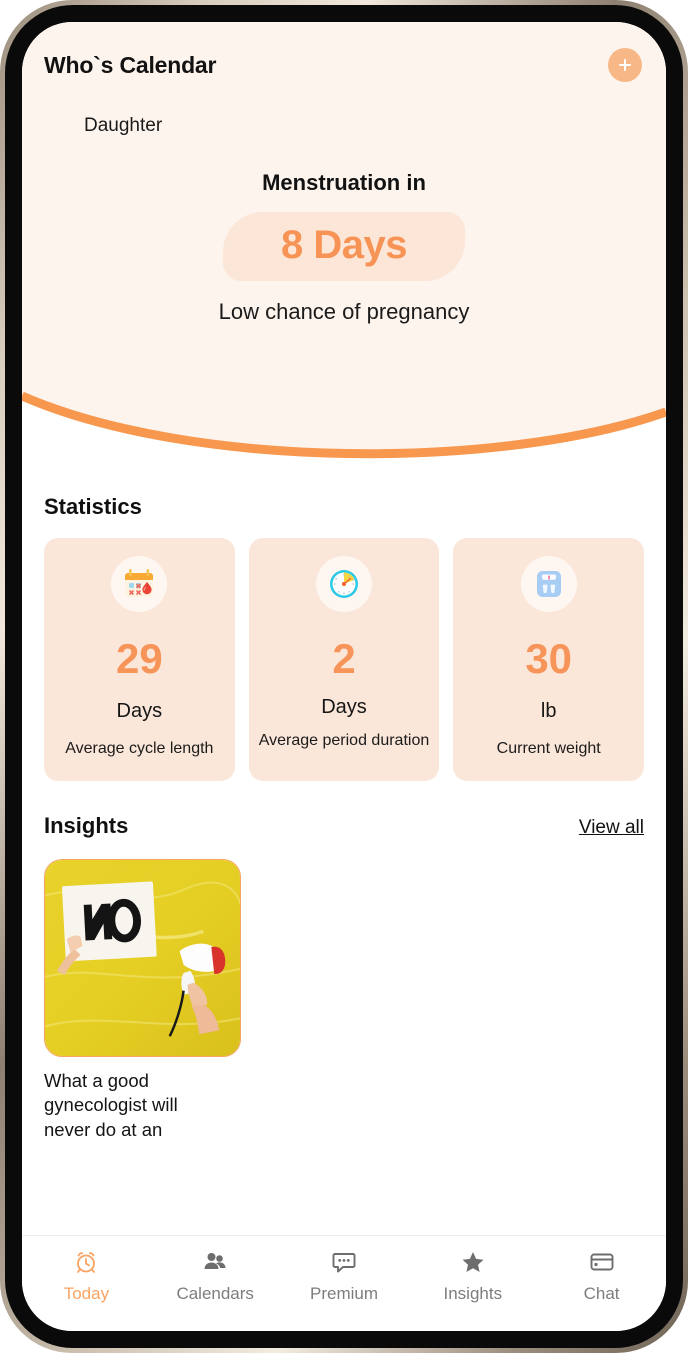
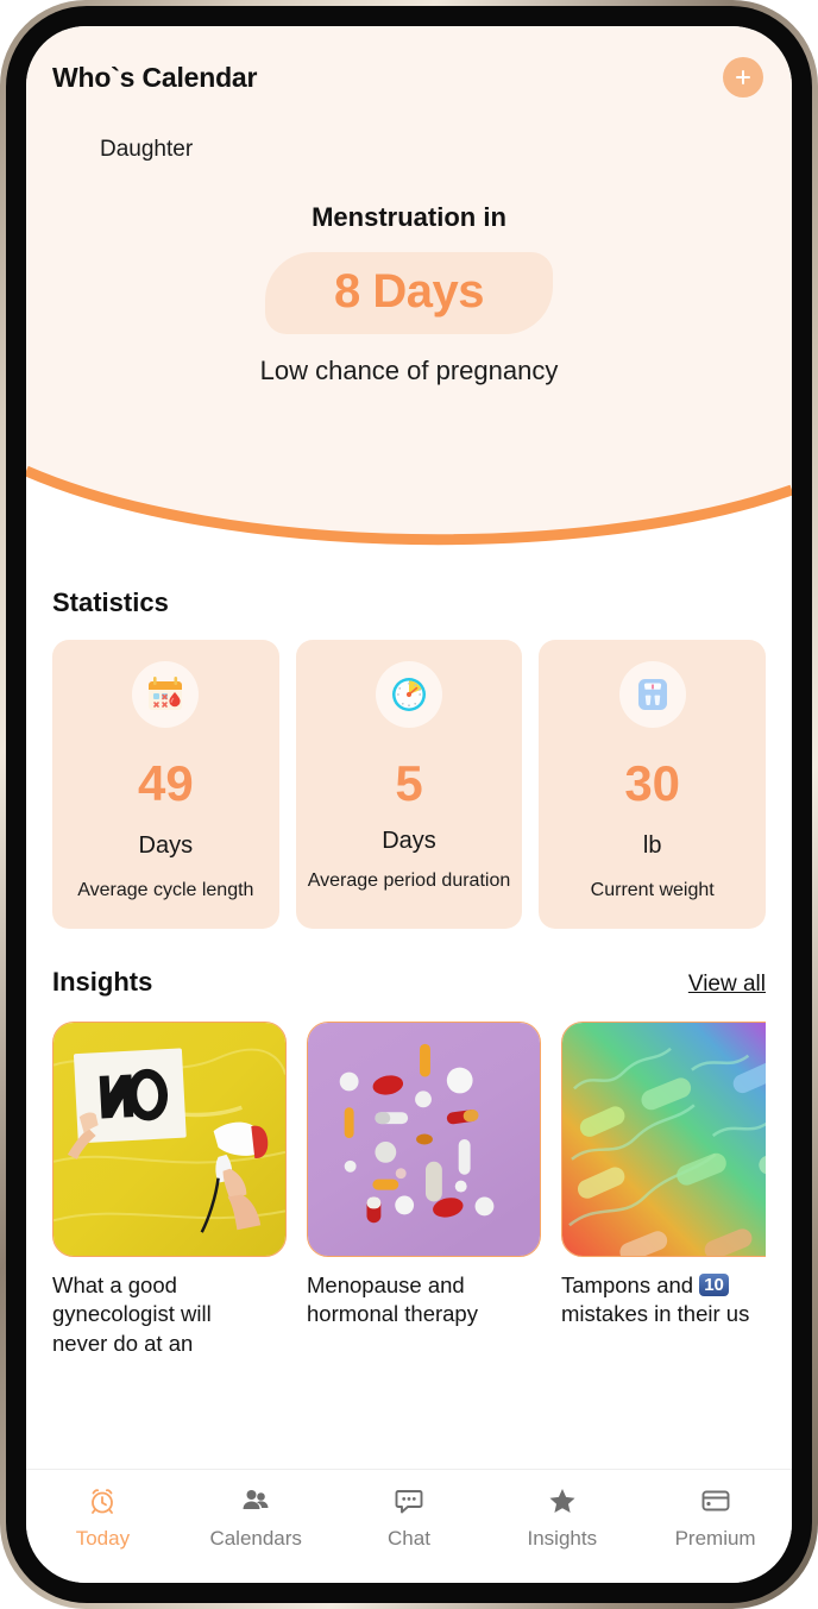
  Who`s Calendar
  Daughter
  Menstruation in
  8 Days
  Low chance of pregnancy
  Statistics
- 29
+ 49
  Days
  Average cycle length
- 2
+ 5
  Days
  Average period duration
  30
  lb
  Current weight
  Insights
  View all
  What a good
  gynecologist will
  never do at an
+ Menopause and
+ hormonal therapy
+ Tampons and 10
+ mistakes in their us
  Today
  Calendars
- Premium
+ Chat
  Insights
- Chat
+ Premium
